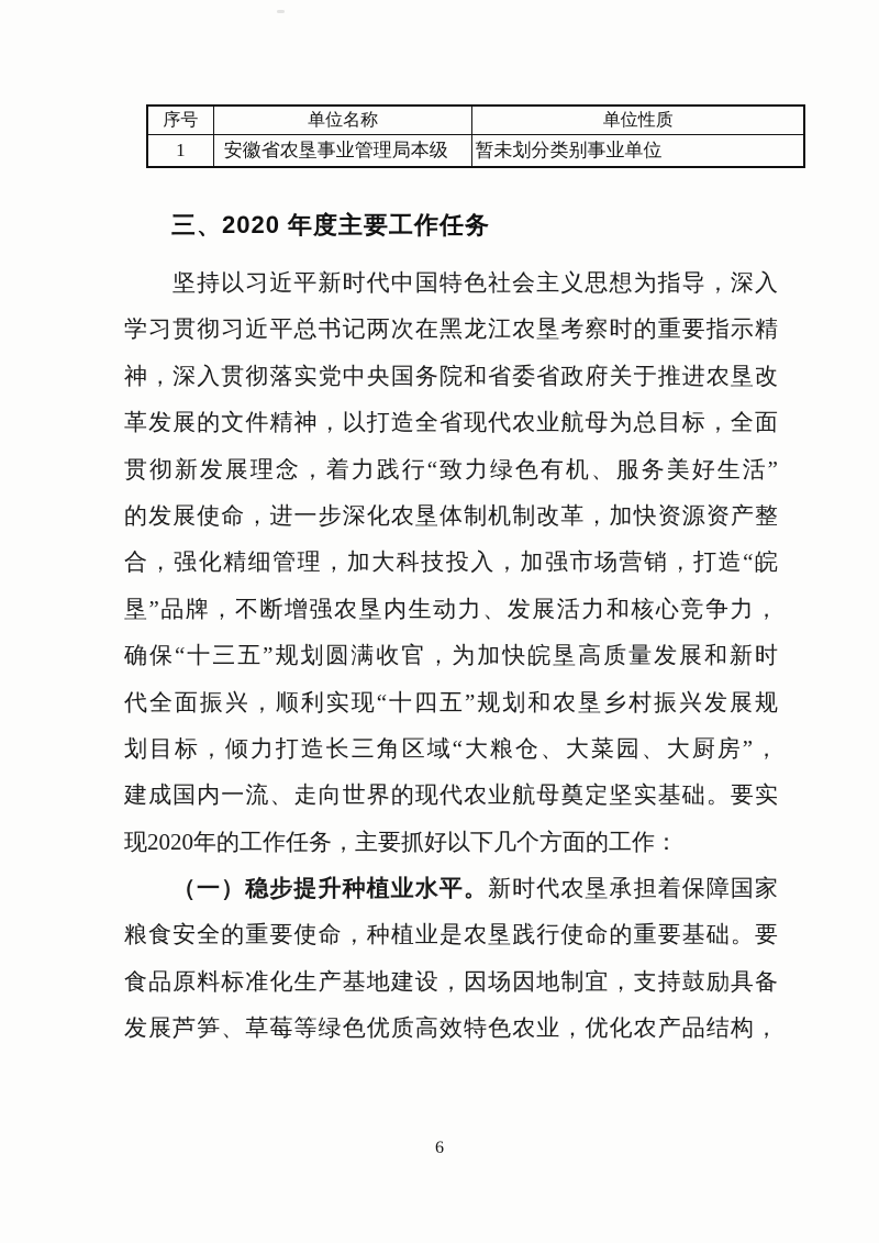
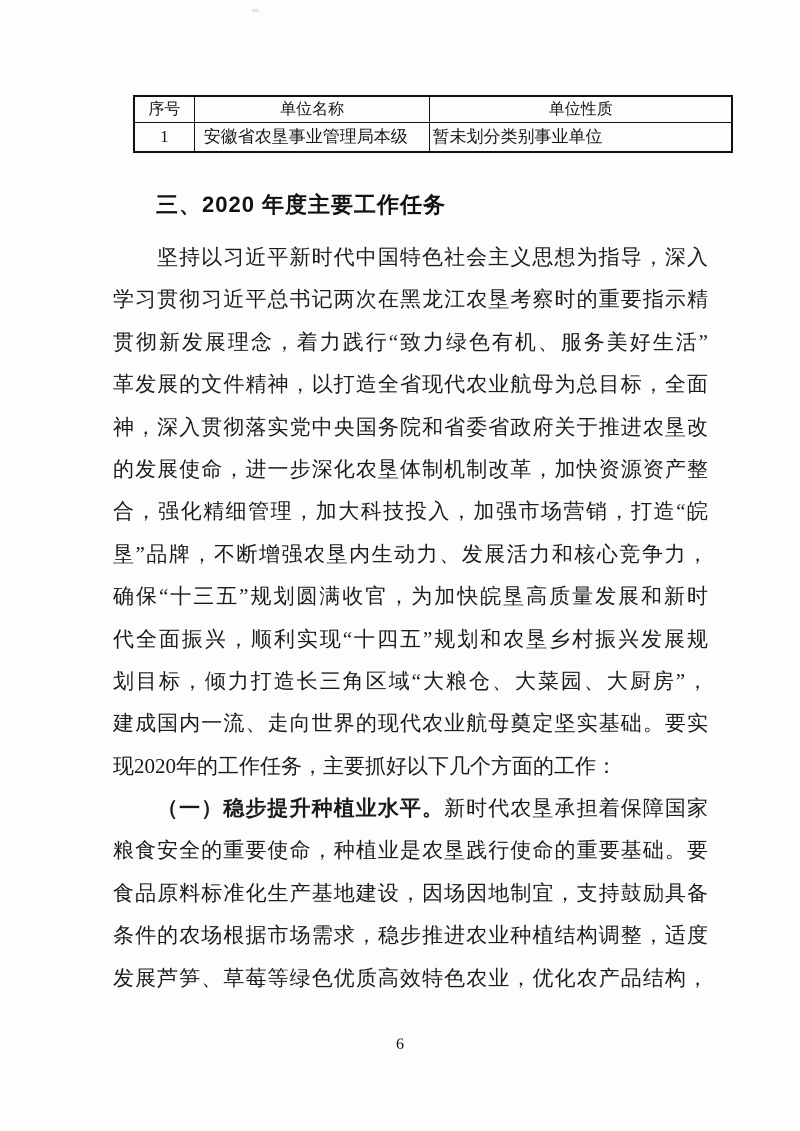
  序号	单位名称	单位性质
  1	安徽省农垦事业管理局本级	暂未划分类别事业单位
  三、2020 年度主要工作任务
  坚持以习近平新时代中国特色社会主义思想为指导，深入
  学习贯彻习近平总书记两次在黑龙江农垦考察时的重要指示精
- 神，深入贯彻落实党中央国务院和省委省政府关于推进农垦改
+ 贯彻新发展理念，着力践行“致力绿色有机、服务美好生活”
  革发展的文件精神，以打造全省现代农业航母为总目标，全面
- 贯彻新发展理念，着力践行“致力绿色有机、服务美好生活”
+ 神，深入贯彻落实党中央国务院和省委省政府关于推进农垦改
  的发展使命，进一步深化农垦体制机制改革，加快资源资产整
  合，强化精细管理，加大科技投入，加强市场营销，打造“皖
  垦”品牌，不断增强农垦内生动力、发展活力和核心竞争力，
  确保“十三五”规划圆满收官，为加快皖垦高质量发展和新时
  代全面振兴，顺利实现“十四五”规划和农垦乡村振兴发展规
  划目标，倾力打造长三角区域“大粮仓、大菜园、大厨房”，
  建成国内一流、走向世界的现代农业航母奠定坚实基础。要实
  现2020年的工作任务，主要抓好以下几个方面的工作：
  （一）稳步提升种植业水平。新时代农垦承担着保障国家
  粮食安全的重要使命，种植业是农垦践行使命的重要基础。要
  食品原料标准化生产基地建设，因场因地制宜，支持鼓励具备
+ 条件的农场根据市场需求，稳步推进农业种植结构调整，适度
  发展芦笋、草莓等绿色优质高效特色农业，优化农产品结构，
  6
